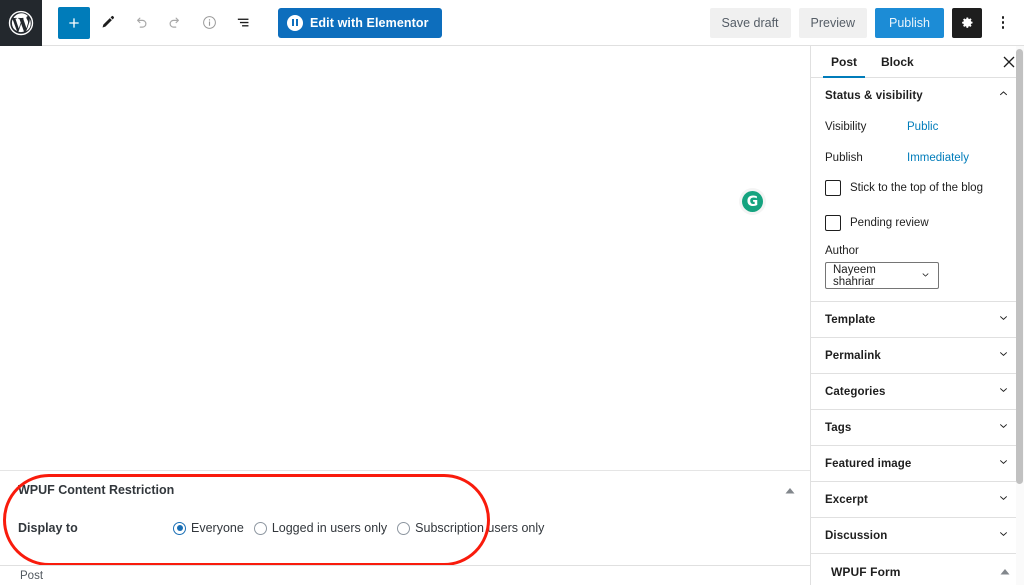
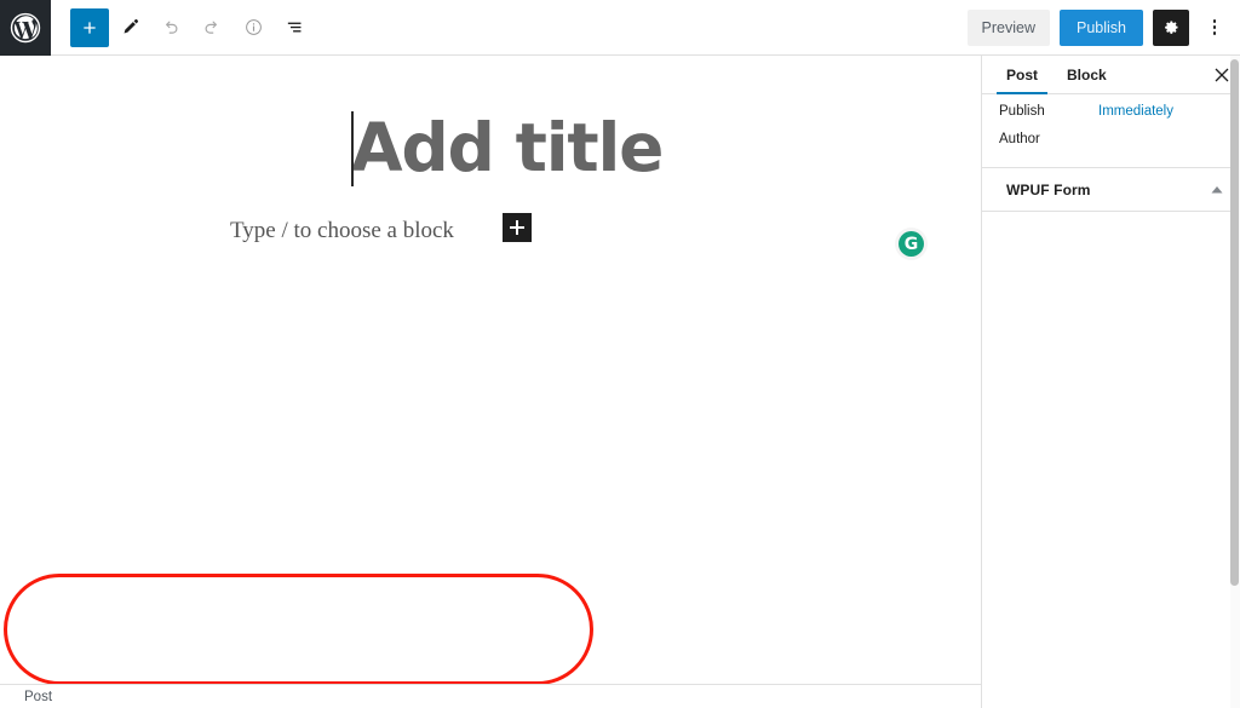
- Edit with Elementor
- Save draft
  Preview
  Publish
+ Add title
+ Type / to choose a block
  G
- WPUF Content Restriction
- Display to
- Everyone
- Logged in users only
- Subscription users only
  Post
  Post
  Block
- Status & visibility
- Visibility
- Public
  Publish
  Immediately
- Stick to the top of the blog
- Pending review
  Author
- Nayeem shahriar
- Template
- Permalink
- Categories
- Tags
- Featured image
- Excerpt
- Discussion
  WPUF Form
